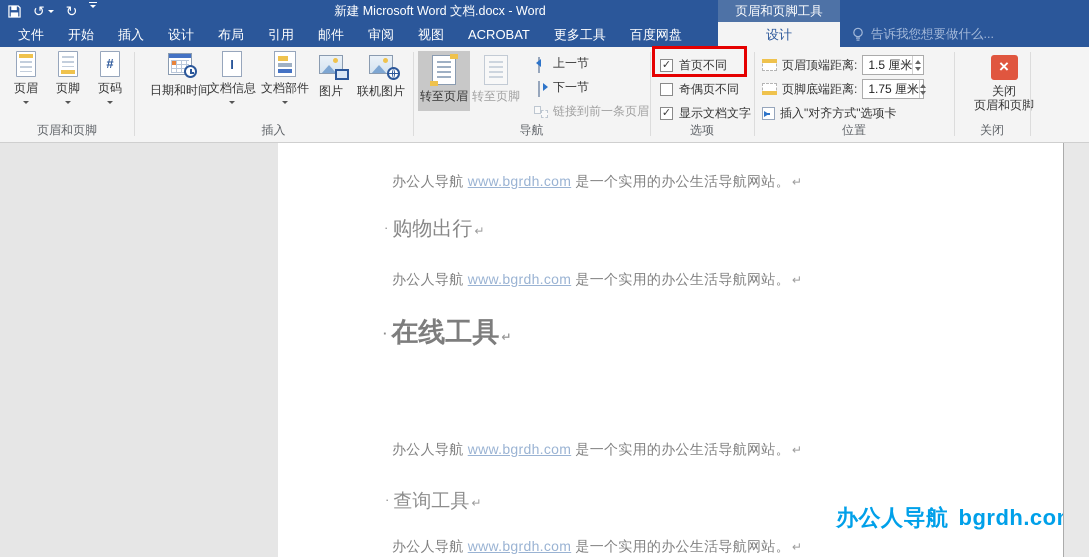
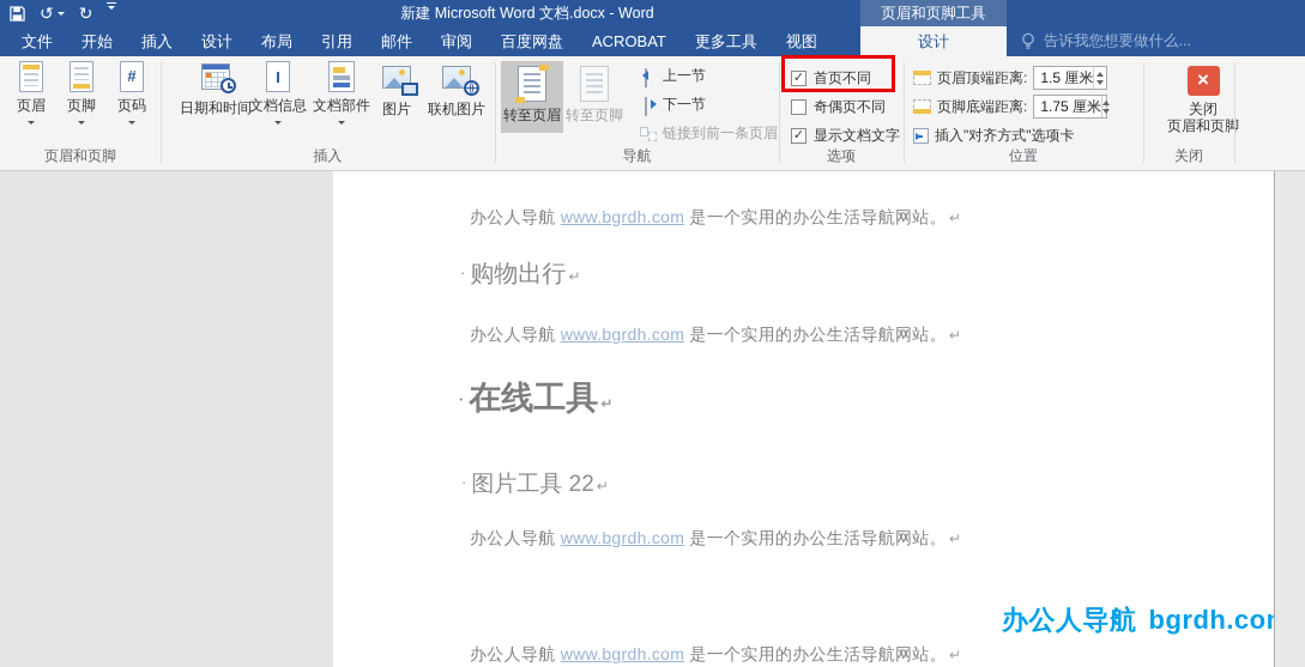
  ↺
  ↻
  新建 Microsoft Word 文档.docx - Word
  页眉和页脚工具
  文件
  开始
  插入
  设计
  布局
  引用
  邮件
  审阅
- 视图
+ 百度网盘
  ACROBAT
  更多工具
- 百度网盘
+ 视图
  设计
  告诉我您想要做什么...
  页眉
  页脚
  #
  页码
  页眉和页脚
  日期和时间
  I
  文档信息
  文档部件
  图片
  联机图片
  插入
  转至页眉
  转至页脚
  上一节
  下一节
  链接到前一条页眉
  导航
  ✓
  首页不同
  奇偶页不同
  ✓
  显示文档文字
  选项
  页眉顶端距离:
  1.5 厘米
  页脚底端距离:
  1.75 厘米
  插入"对齐方式"选项卡
  位置
  ×
  关闭
  页眉和页脚
  关闭
  办公人导航 www.bgrdh.com 是一个实用的办公生活导航网站。 ↵
  · 购物出行 ↵
  办公人导航 www.bgrdh.com 是一个实用的办公生活导航网站。 ↵
  · 在线工具 ↵
+ · 图片工具 22 ↵
  办公人导航 www.bgrdh.com 是一个实用的办公生活导航网站。 ↵
- · 查询工具 ↵
  办公人导航 www.bgrdh.com 是一个实用的办公生活导航网站。 ↵
  办公人导航 bgrdh.co
